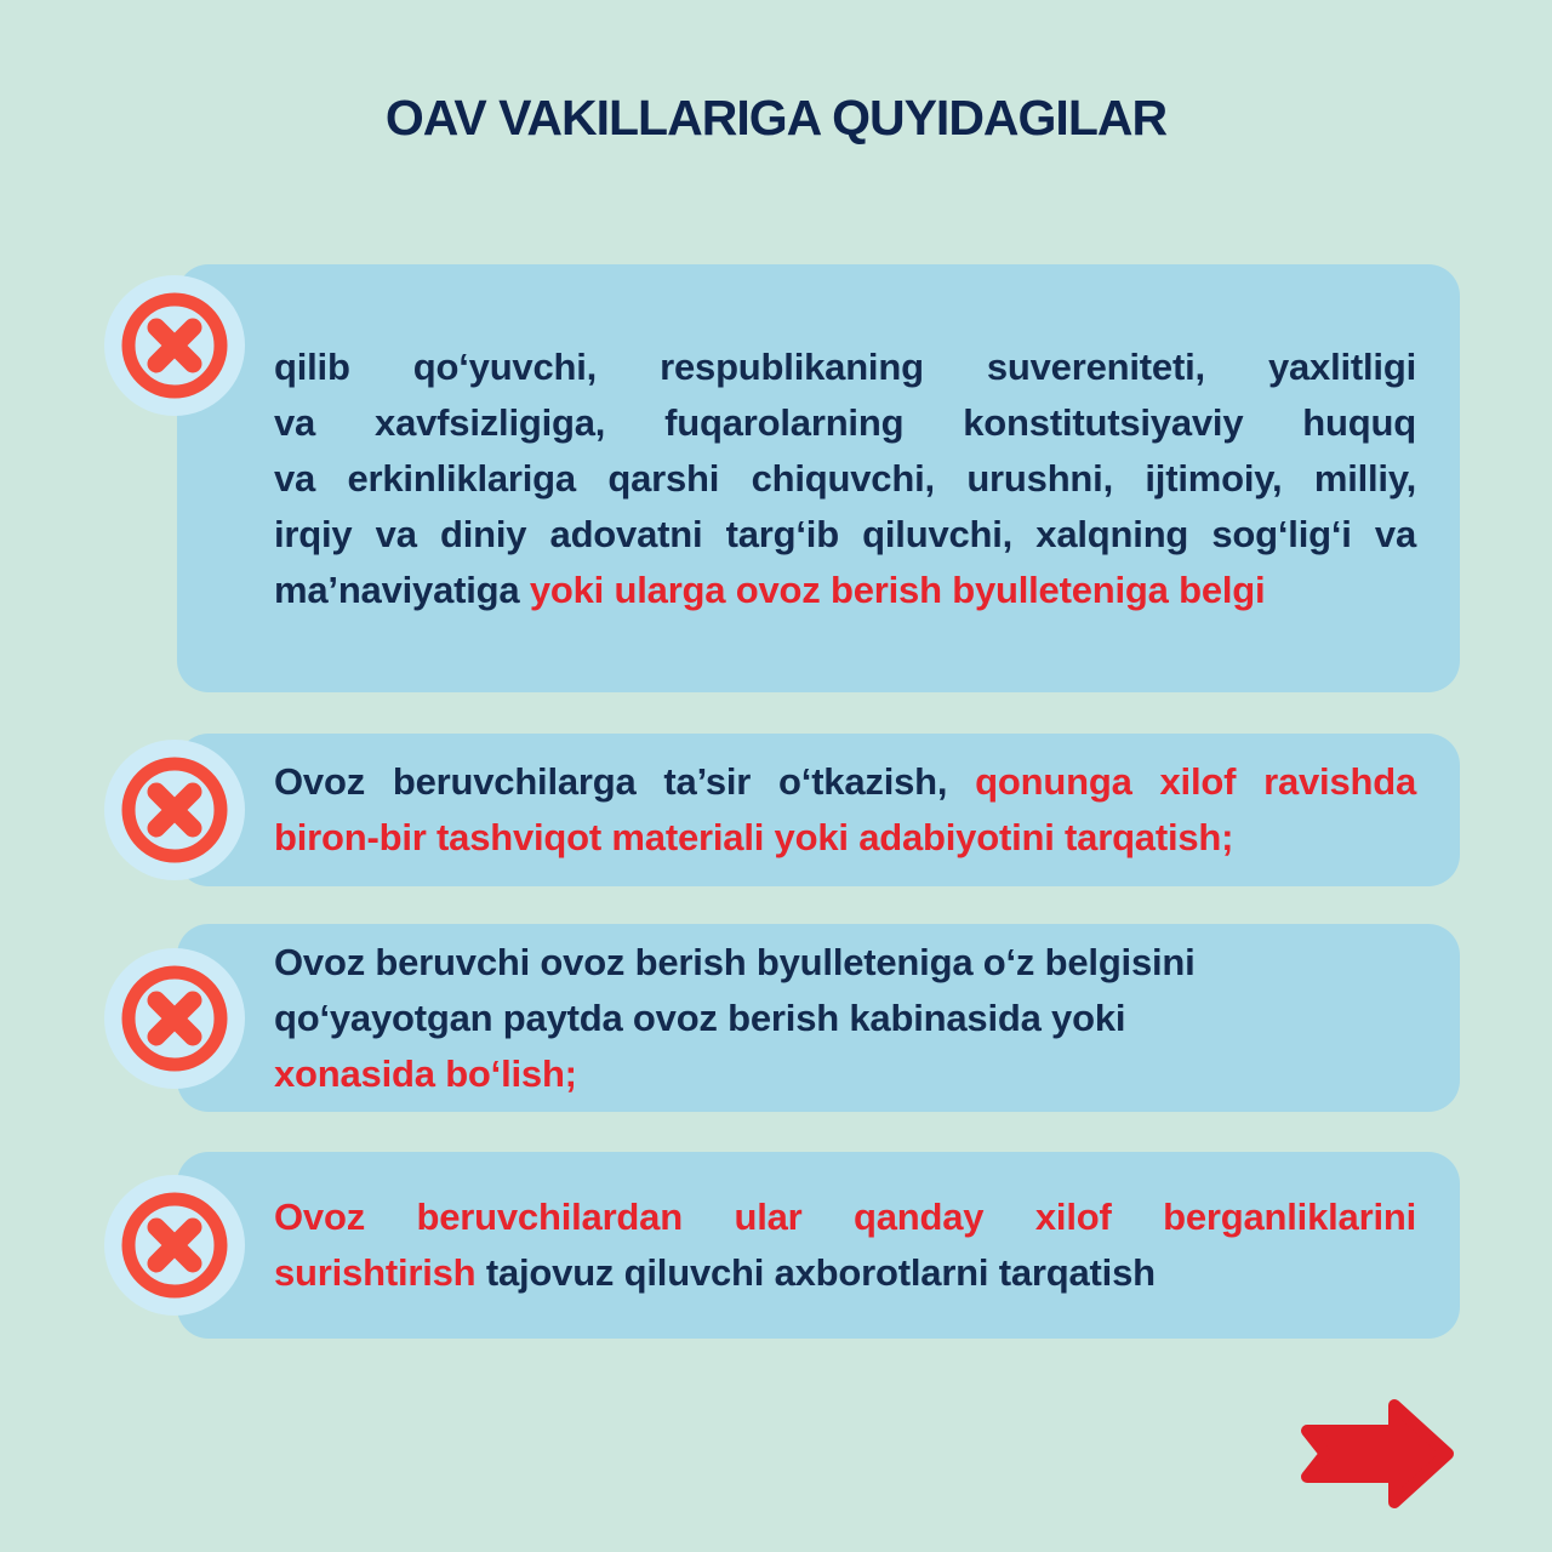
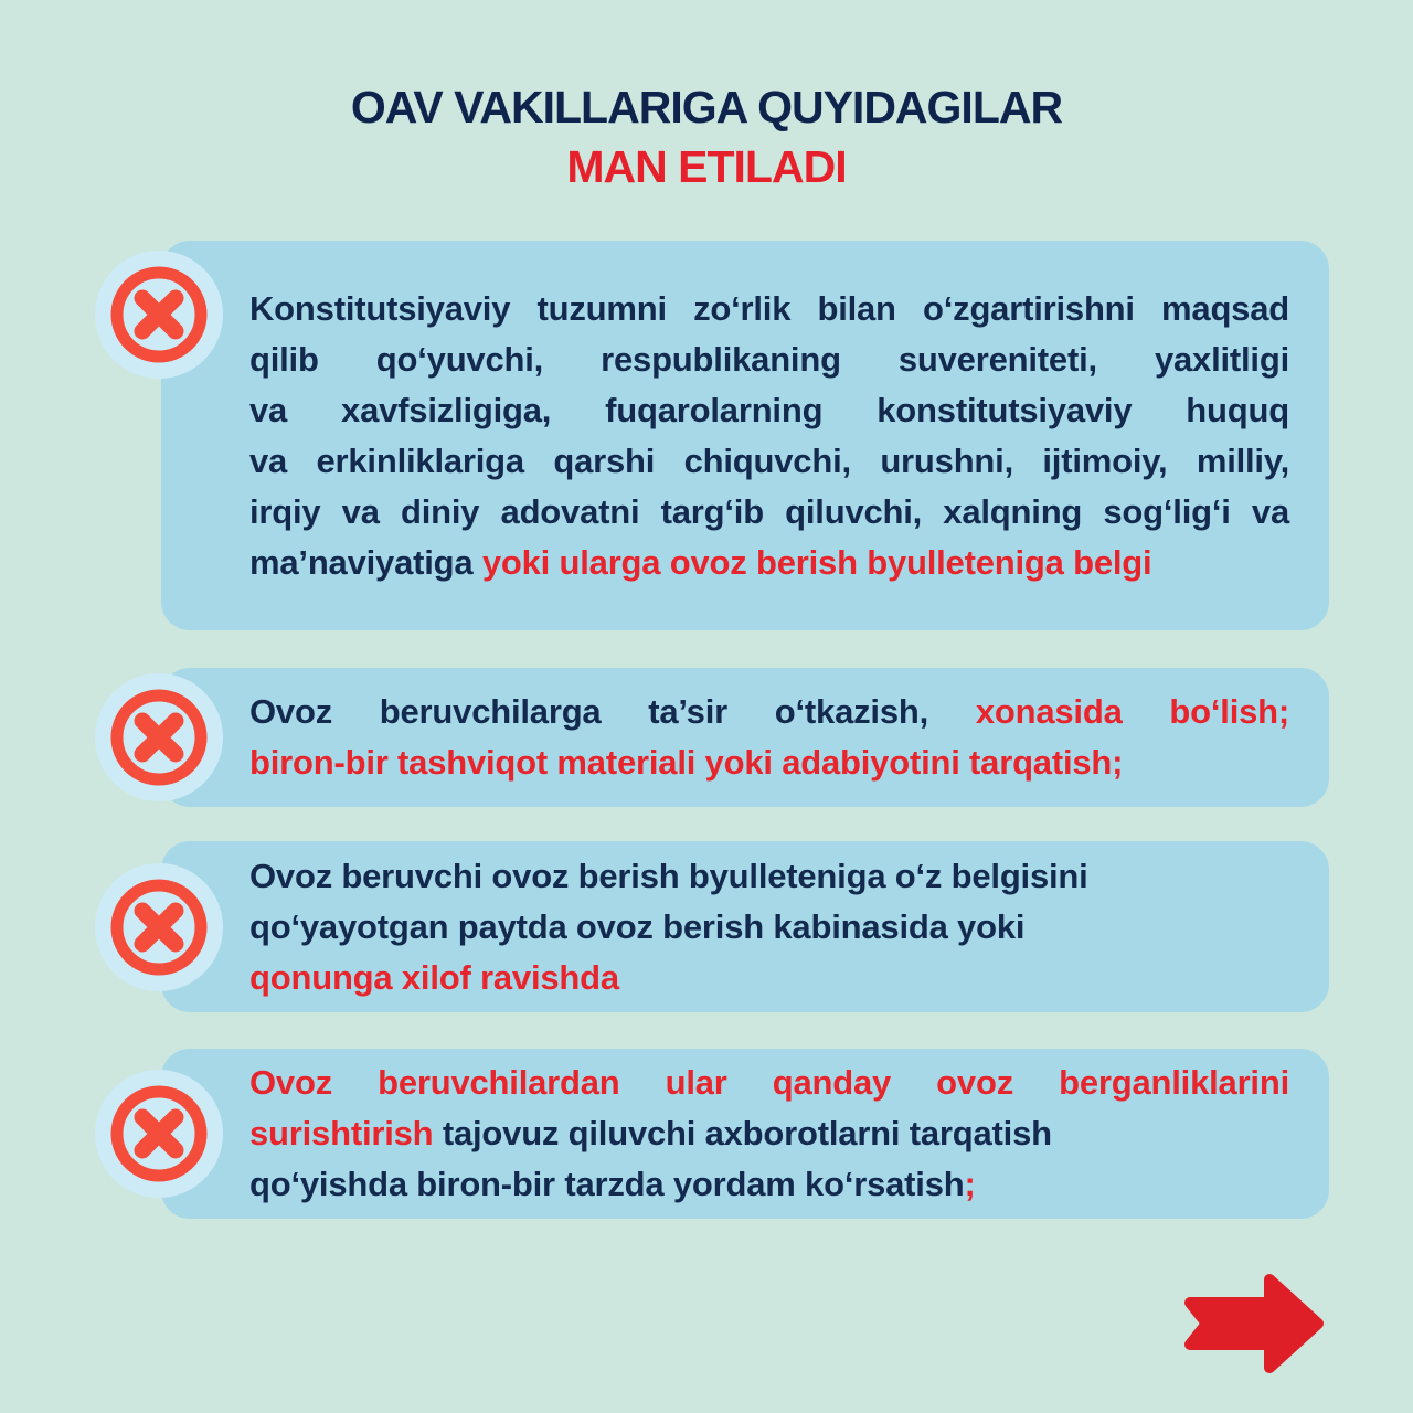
  OAV VAKILLARIGA QUYIDAGILAR
+ MAN ETILADI
+ Konstitutsiyaviy tuzumni zo‘rlik bilan o‘zgartirishni maqsad
  qilib qo‘yuvchi, respublikaning suvereniteti, yaxlitligi
  va xavfsizligiga, fuqarolarning konstitutsiyaviy huquq
  va erkinliklariga qarshi chiquvchi, urushni, ijtimoiy, milliy,
  irqiy va diniy adovatni targ‘ib qiluvchi, xalqning sog‘lig‘i va
  ma’naviyatiga yoki ularga ovoz berish byulleteniga belgi
- Ovoz beruvchilarga ta’sir o‘tkazish, qonunga xilof ravishda
+ Ovoz beruvchilarga ta’sir o‘tkazish, xonasida bo‘lish;
  biron-bir tashviqot materiali yoki adabiyotini tarqatish;
  Ovoz beruvchi ovoz berish byulleteniga o‘z belgisini
  qo‘yayotgan paytda ovoz berish kabinasida yoki
- xonasida bo‘lish;
+ qonunga xilof ravishda
- Ovoz beruvchilardan ular qanday xilof berganliklarini
+ Ovoz beruvchilardan ular qanday ovoz berganliklarini
  surishtirish tajovuz qiluvchi axborotlarni tarqatish
+ qo‘yishda biron-bir tarzda yordam ko‘rsatish;
